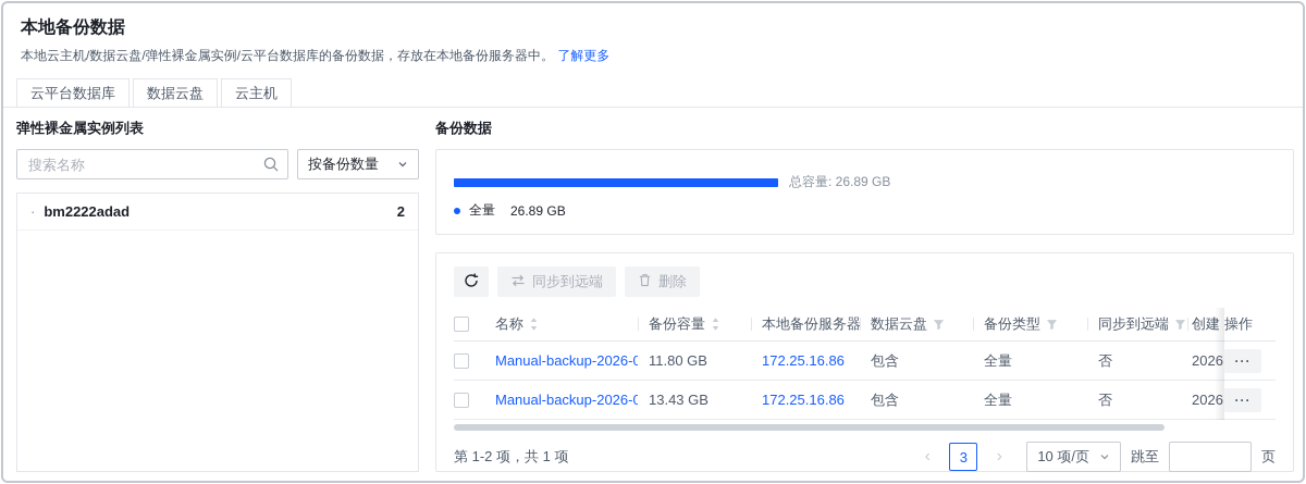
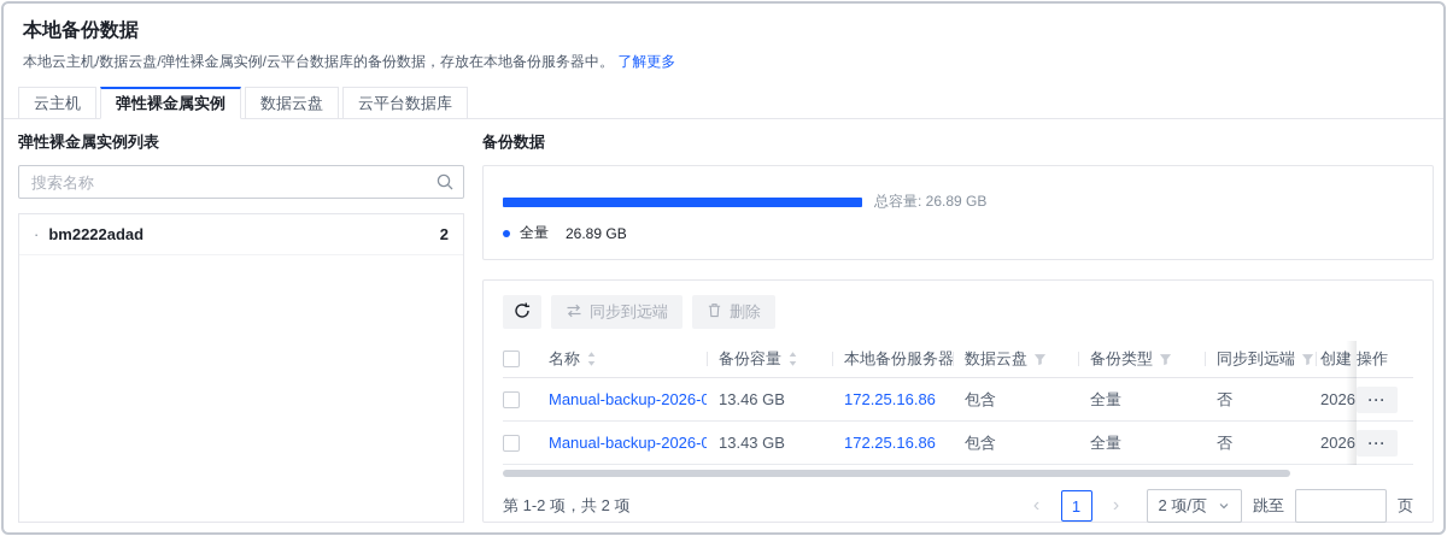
  本地备份数据
  本地云主机/数据云盘/弹性裸金属实例/云平台数据库的备份数据，存放在本地备份服务器中。 了解更多
- 云平台数据库
+ 云主机
+ 弹性裸金属实例
  数据云盘
- 云主机
+ 云平台数据库
  弹性裸金属实例列表
  搜索名称
- 按备份数量
  ·
  bm2222adad
  2
  备份数据
  总容量: 26.89 GB
  全量
  26.89 GB
  同步到远端
  删除
  名称
  备份容量
  本地备份服务器
  数据云盘
  备份类型
  同步到远端
  创建
  操作
  Manual-backup-2026-0
- 11.80 GB
+ 13.46 GB
  172.25.16.86
  包含
  全量
  否
  202
  ···
  Manual-backup-2026-0
  13.43 GB
  172.25.16.86
  包含
  全量
  否
  202
  ···
- 第 1-2 项，共 1 项
+ 第 1-2 项，共 2 项
  ‹
- 3
+ 1
  ›
- 10 项/页
+ 2 项/页
  跳至
  页
